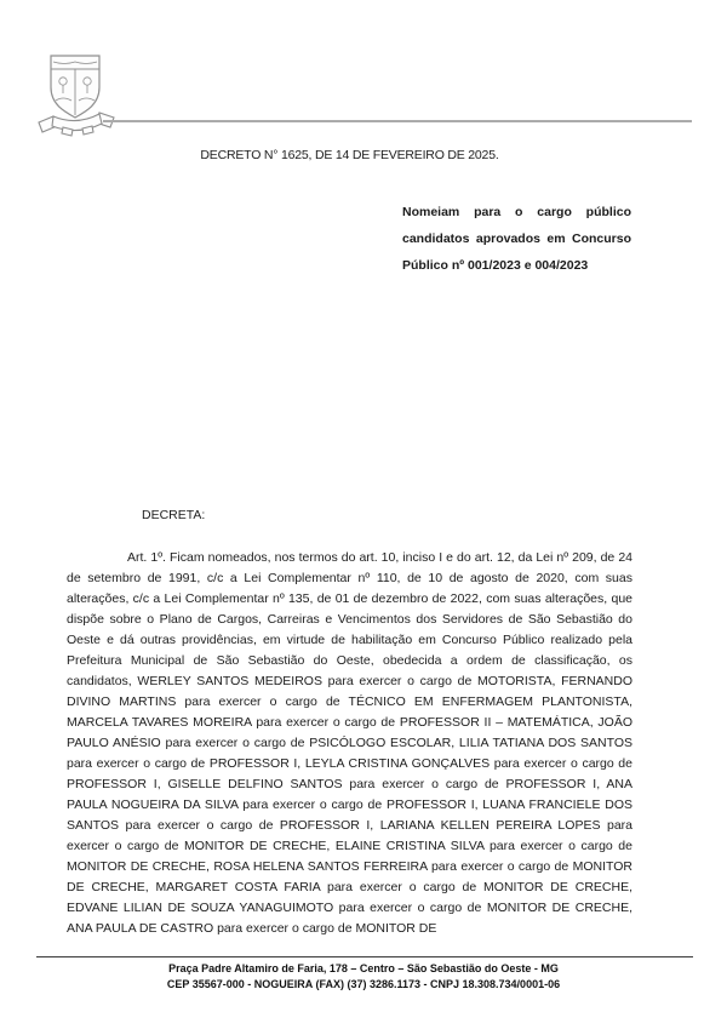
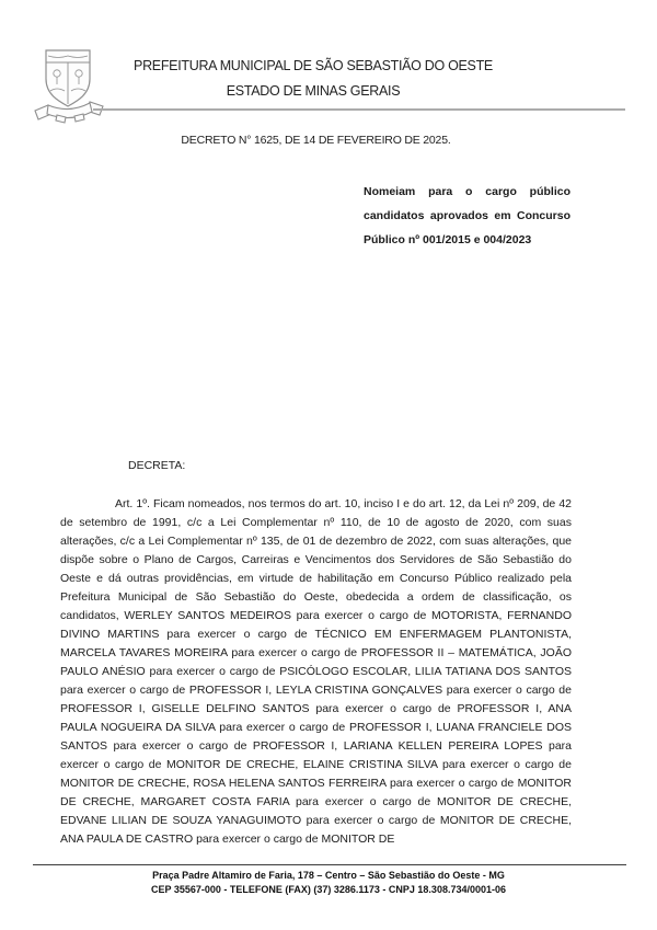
+ PREFEITURA MUNICIPAL DE SÃO SEBASTIÃO DO OESTE
+ ESTADO DE MINAS GERAIS
  DECRETO N° 1625, DE 14 DE FEVEREIRO DE 2025.
- Nomeiam para o cargo público candidatos aprovados em Concurso Público nº 001/2023 e 004/2023
+ Nomeiam para o cargo público candidatos aprovados em Concurso Público nº 001/2015 e 004/2023
  DECRETA:
- Art. 1º. Ficam nomeados, nos termos do art. 10, inciso I e do art. 12, da Lei nº 209, de 24 de setembro de 1991, c/c a Lei Complementar nº 110, de 10 de agosto de 2020, com suas alterações, c/c a Lei Complementar nº 135, de 01 de dezembro de 2022, com suas alterações, que dispõe sobre o Plano de Cargos, Carreiras e Vencimentos dos Servidores de São Sebastião do Oeste e dá outras providências, em virtude de habilitação em Concurso Público realizado pela Prefeitura Municipal de São Sebastião do Oeste, obedecida a ordem de classificação, os candidatos, WERLEY SANTOS MEDEIROS para exercer o cargo de MOTORISTA, FERNANDO DIVINO MARTINS para exercer o cargo de TÉCNICO EM ENFERMAGEM PLANTONISTA, MARCELA TAVARES MOREIRA para exercer o cargo de PROFESSOR II – MATEMÁTICA, JOÃO PAULO ANÉSIO para exercer o cargo de PSICÓLOGO ESCOLAR, LILIA TATIANA DOS SANTOS para exercer o cargo de PROFESSOR I, LEYLA CRISTINA GONÇALVES para exercer o cargo de PROFESSOR I, GISELLE DELFINO SANTOS para exercer o cargo de PROFESSOR I, ANA PAULA NOGUEIRA DA SILVA para exercer o cargo de PROFESSOR I, LUANA FRANCIELE DOS SANTOS para exercer o cargo de PROFESSOR I, LARIANA KELLEN PEREIRA LOPES para exercer o cargo de MONITOR DE CRECHE, ELAINE CRISTINA SILVA para exercer o cargo de MONITOR DE CRECHE, ROSA HELENA SANTOS FERREIRA para exercer o cargo de MONITOR DE CRECHE, MARGARET COSTA FARIA para exercer o cargo de MONITOR DE CRECHE, EDVANE LILIAN DE SOUZA YANAGUIMOTO para exercer o cargo de MONITOR DE CRECHE, ANA PAULA DE CASTRO para exercer o cargo de MONITOR DE
+ Art. 1º. Ficam nomeados, nos termos do art. 10, inciso I e do art. 12, da Lei nº 209, de 42 de setembro de 1991, c/c a Lei Complementar nº 110, de 10 de agosto de 2020, com suas alterações, c/c a Lei Complementar nº 135, de 01 de dezembro de 2022, com suas alterações, que dispõe sobre o Plano de Cargos, Carreiras e Vencimentos dos Servidores de São Sebastião do Oeste e dá outras providências, em virtude de habilitação em Concurso Público realizado pela Prefeitura Municipal de São Sebastião do Oeste, obedecida a ordem de classificação, os candidatos, WERLEY SANTOS MEDEIROS para exercer o cargo de MOTORISTA, FERNANDO DIVINO MARTINS para exercer o cargo de TÉCNICO EM ENFERMAGEM PLANTONISTA, MARCELA TAVARES MOREIRA para exercer o cargo de PROFESSOR II – MATEMÁTICA, JOÃO PAULO ANÉSIO para exercer o cargo de PSICÓLOGO ESCOLAR, LILIA TATIANA DOS SANTOS para exercer o cargo de PROFESSOR I, LEYLA CRISTINA GONÇALVES para exercer o cargo de PROFESSOR I, GISELLE DELFINO SANTOS para exercer o cargo de PROFESSOR I, ANA PAULA NOGUEIRA DA SILVA para exercer o cargo de PROFESSOR I, LUANA FRANCIELE DOS SANTOS para exercer o cargo de PROFESSOR I, LARIANA KELLEN PEREIRA LOPES para exercer o cargo de MONITOR DE CRECHE, ELAINE CRISTINA SILVA para exercer o cargo de MONITOR DE CRECHE, ROSA HELENA SANTOS FERREIRA para exercer o cargo de MONITOR DE CRECHE, MARGARET COSTA FARIA para exercer o cargo de MONITOR DE CRECHE, EDVANE LILIAN DE SOUZA YANAGUIMOTO para exercer o cargo de MONITOR DE CRECHE, ANA PAULA DE CASTRO para exercer o cargo de MONITOR DE
  Praça Padre Altamiro de Faria, 178 – Centro – São Sebastião do Oeste - MG
- CEP 35567-000 - NOGUEIRA (FAX) (37) 3286.1173 - CNPJ 18.308.734/0001-06
+ CEP 35567-000 - TELEFONE (FAX) (37) 3286.1173 - CNPJ 18.308.734/0001-06
